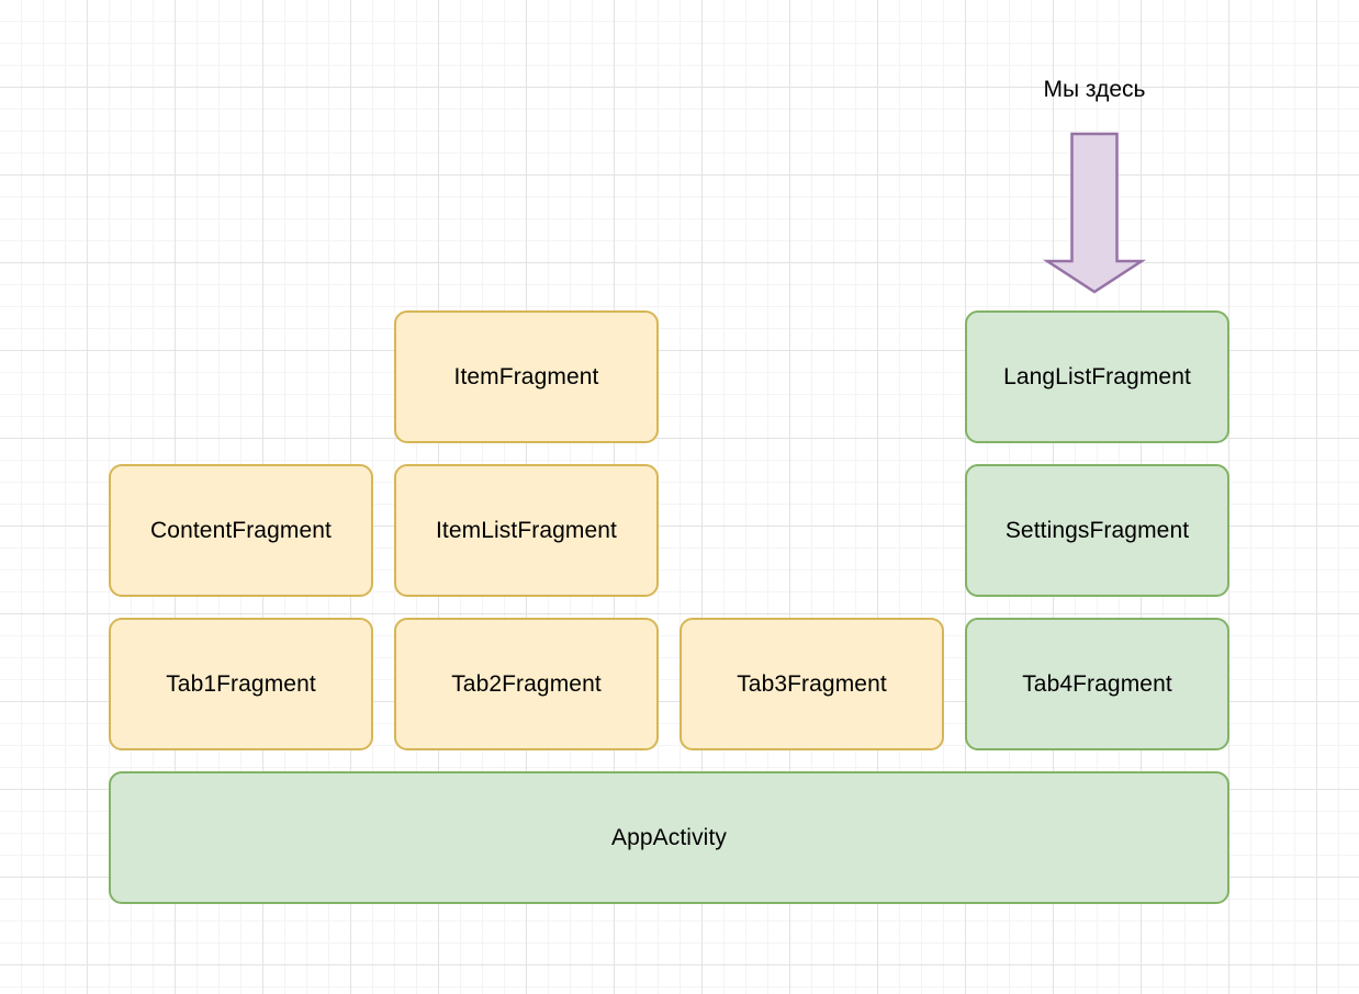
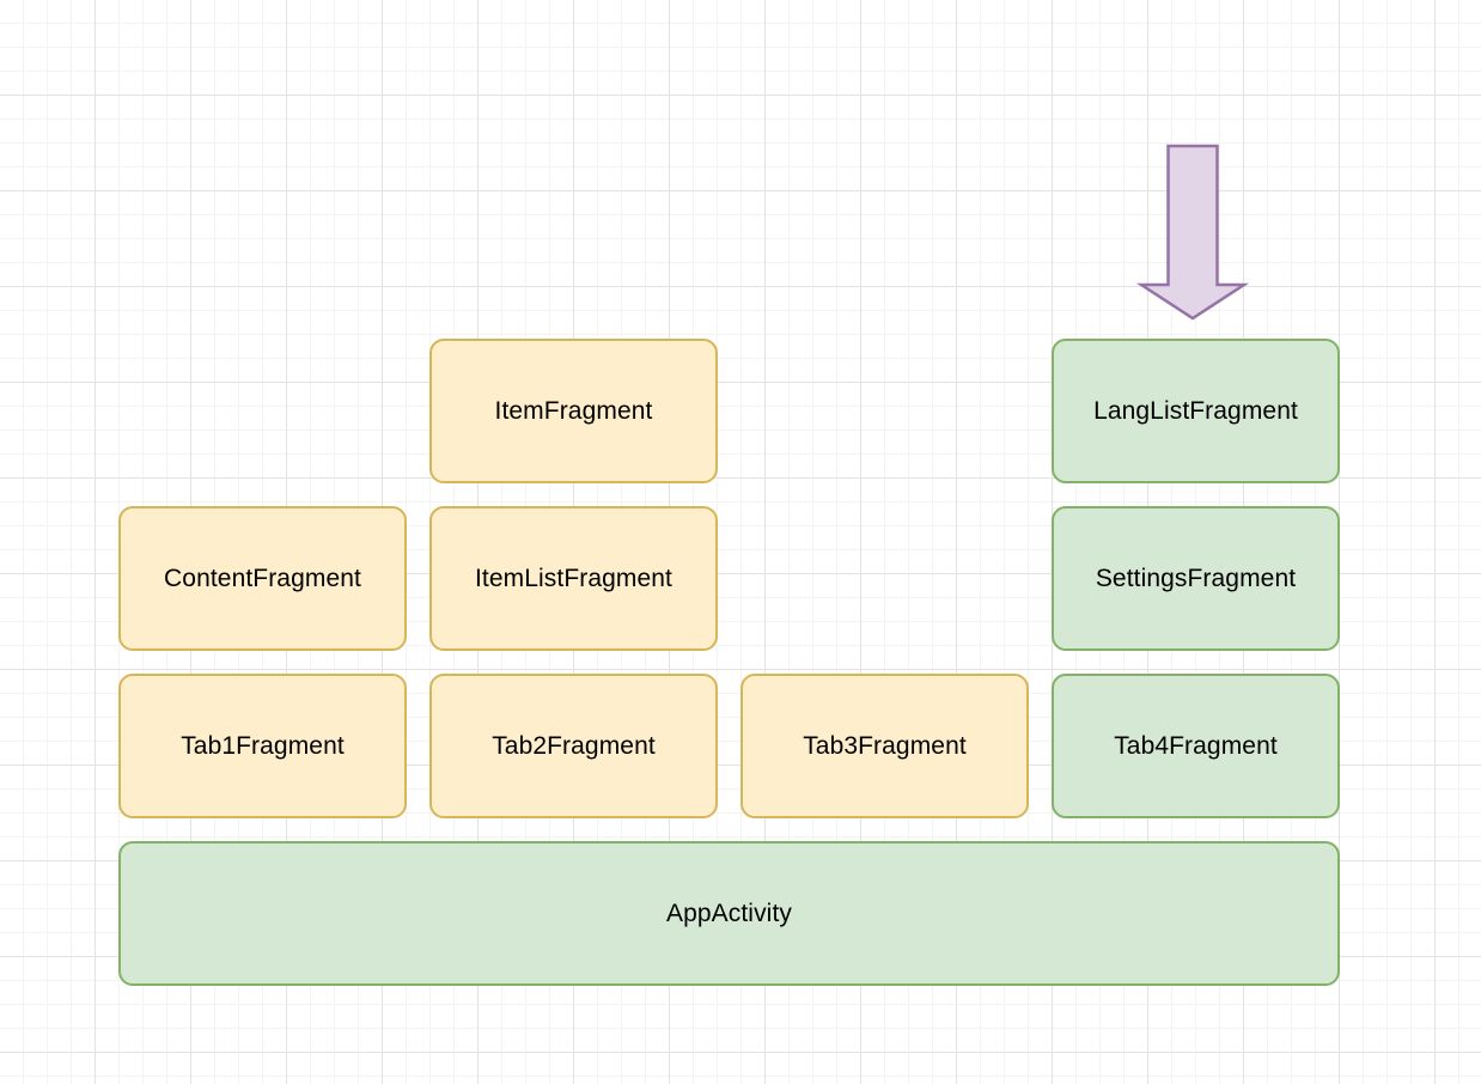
- Мы здесь
  ItemFragment
  LangListFragment
  ContentFragment
  ItemListFragment
  SettingsFragment
  Tab1Fragment
  Tab2Fragment
  Tab3Fragment
  Tab4Fragment
  AppActivity
